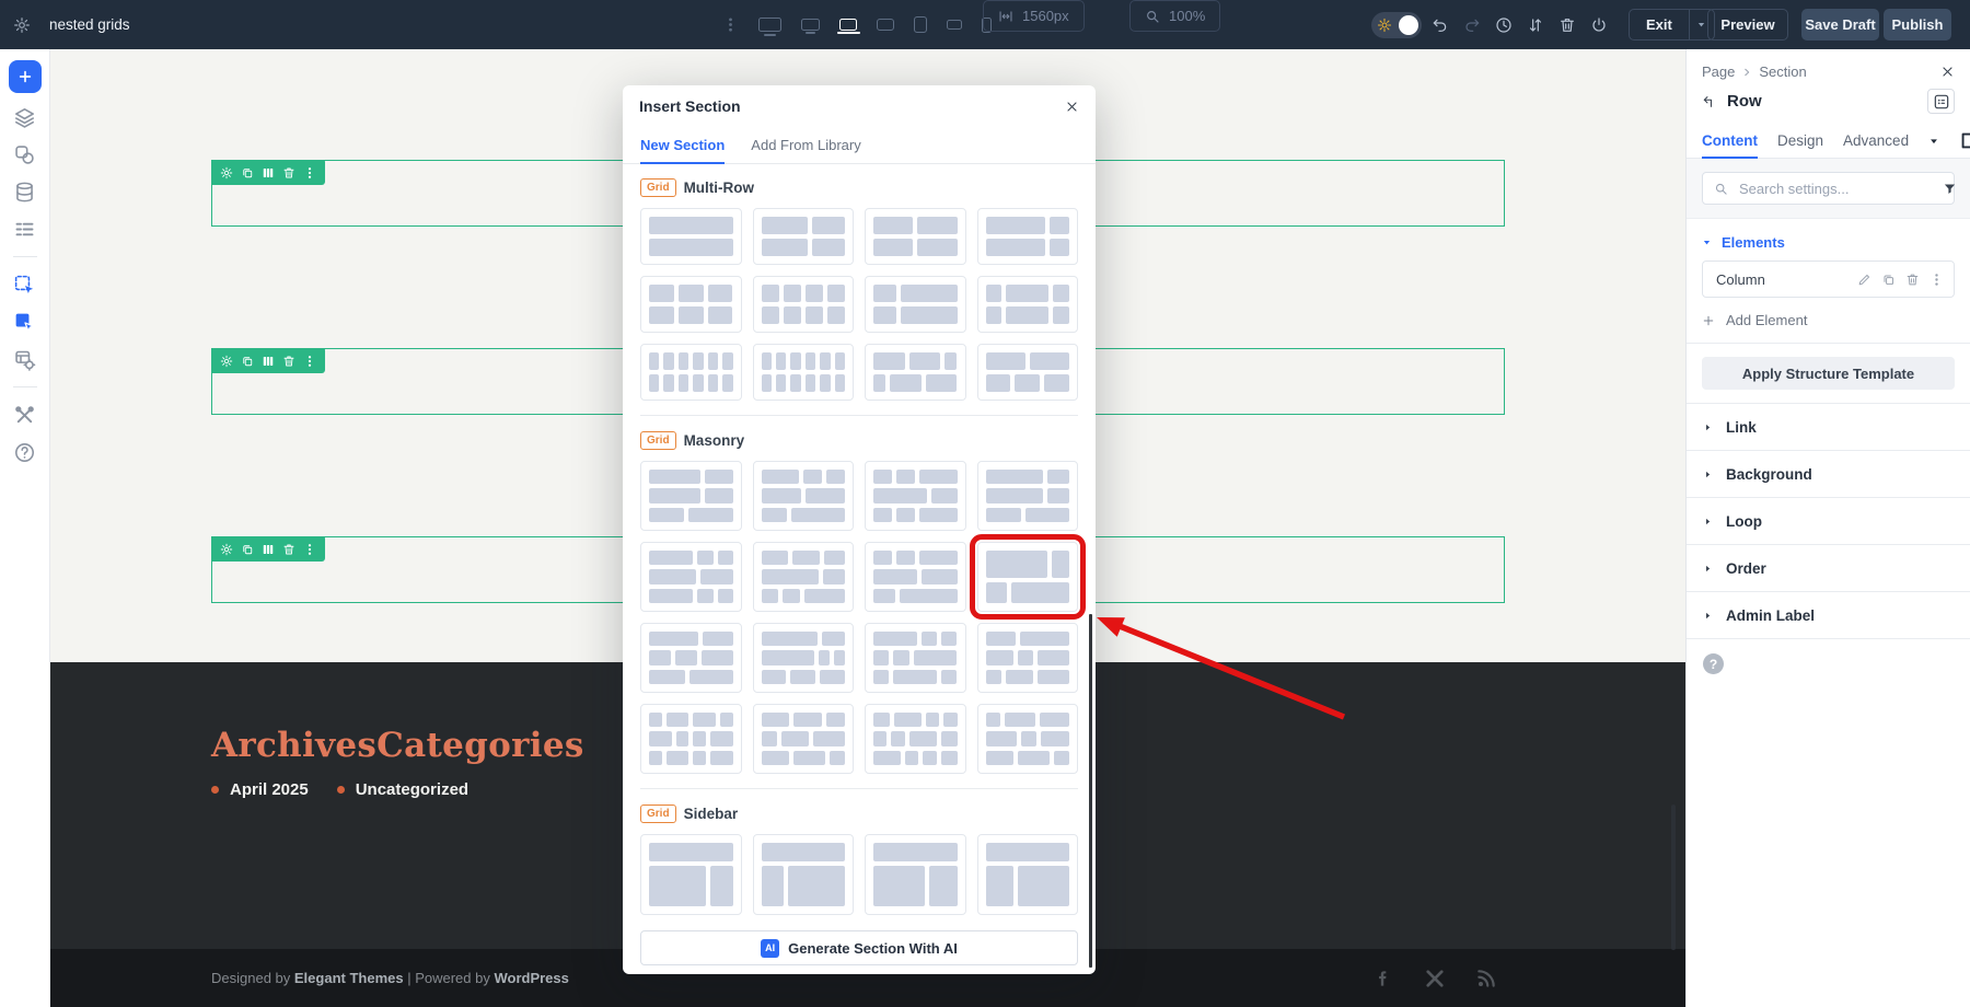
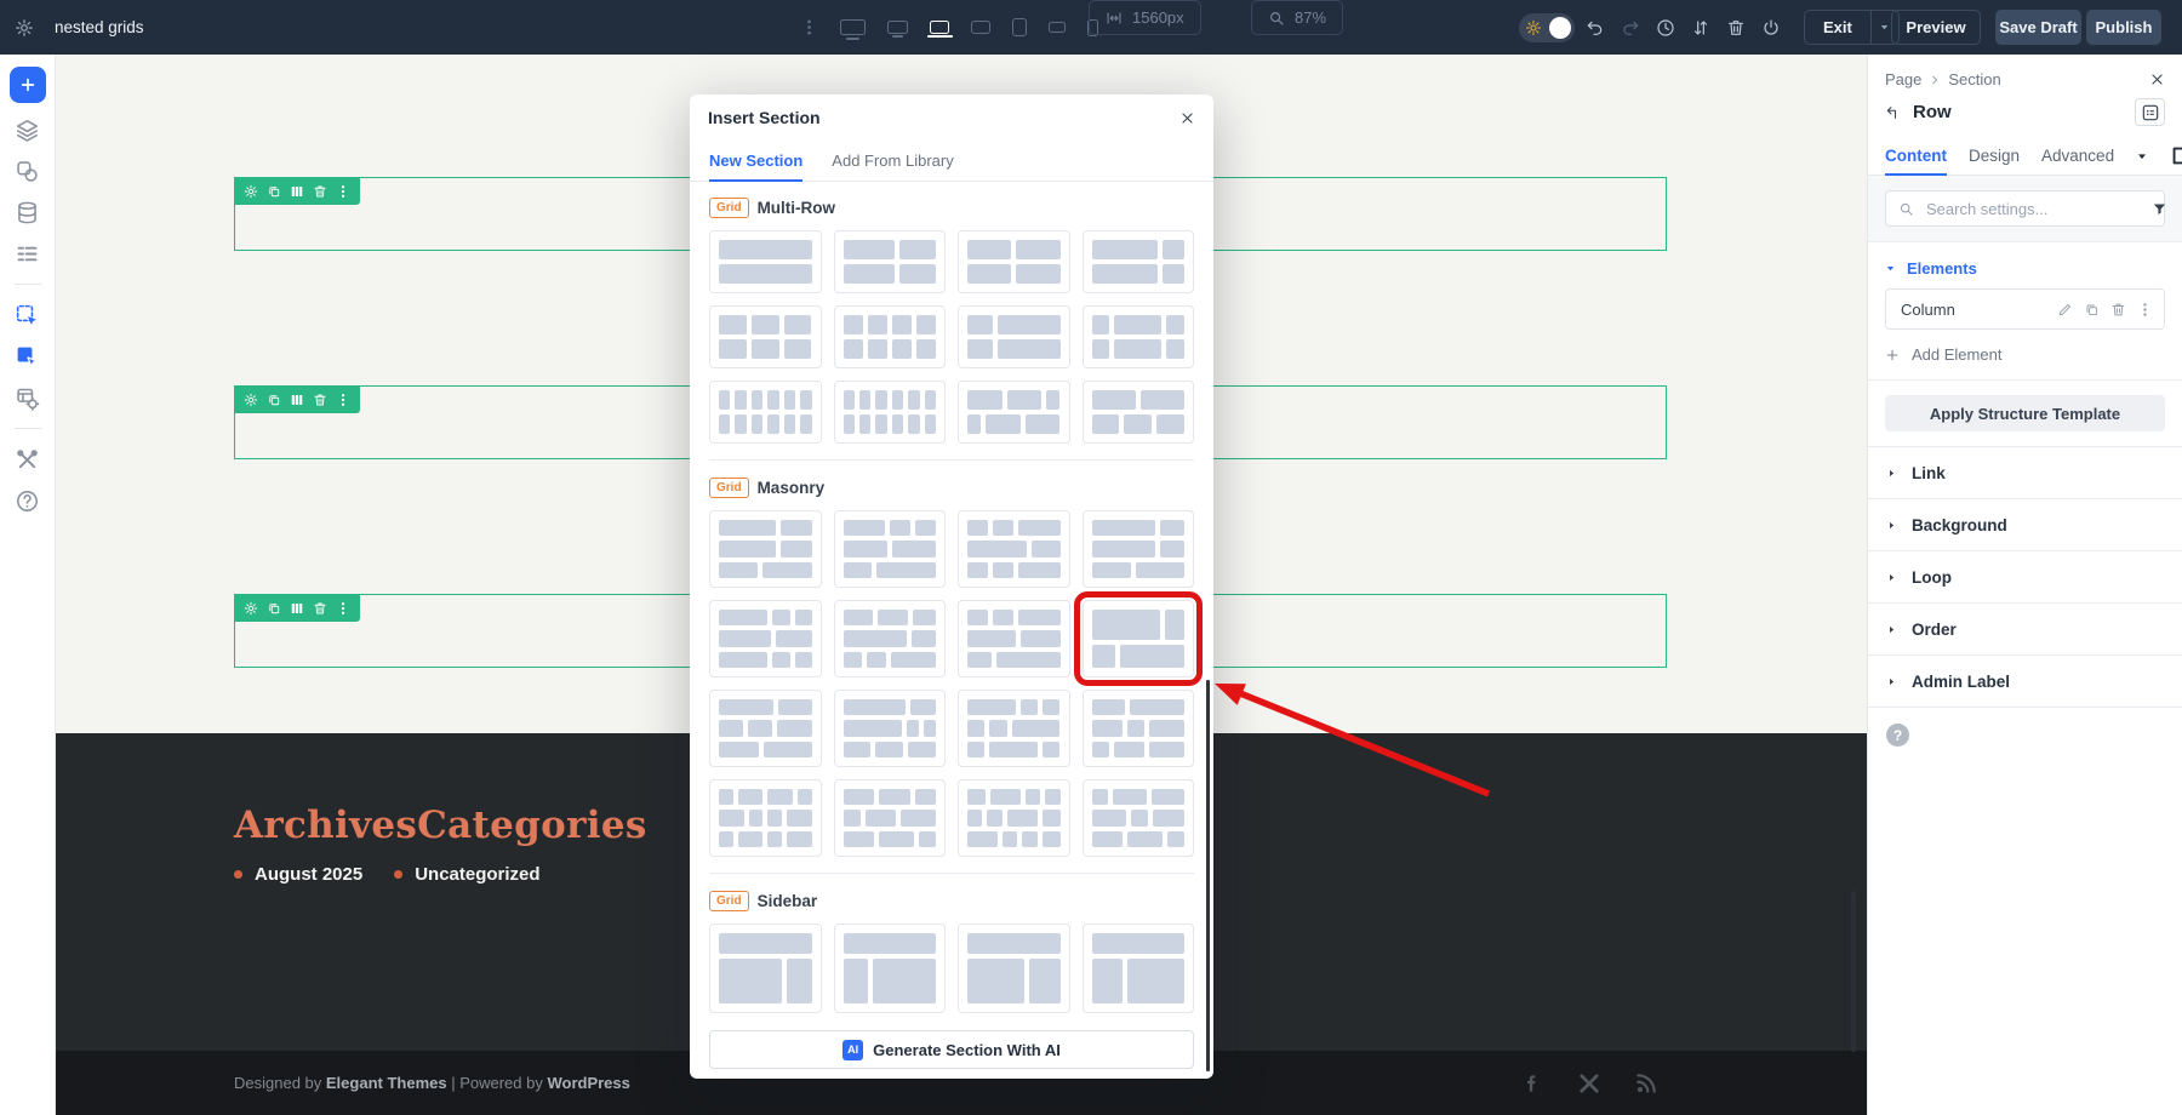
  nested grids
  1560px
- 100%
+ 87%
  Exit
  Preview
  Save Draft
  Publish
  ArchivesCategories
- April 2025
+ August 2025
  Uncategorized
  Designed by Elegant Themes | Powered by WordPress
  Insert Section
  New Section
  Add From Library
  Grid
  Multi-Row
  Grid
  Masonry
  Grid
  Sidebar
  AI
  Generate Section With AI
  Page
  Section
  Row
  Content
  Design
  Advanced
  Search settings...
  Elements
  Column
  Add Element
  Apply Structure Template
  Link
  Background
  Loop
  Order
  Admin Label
  ?
